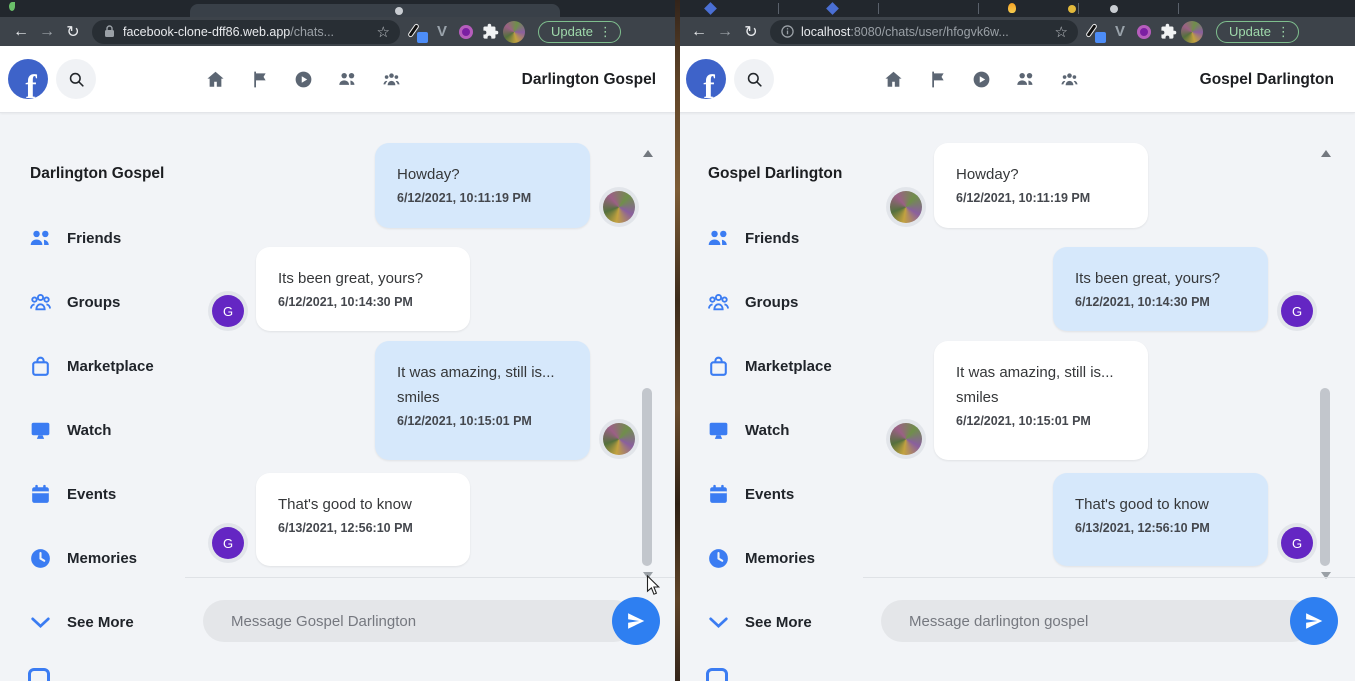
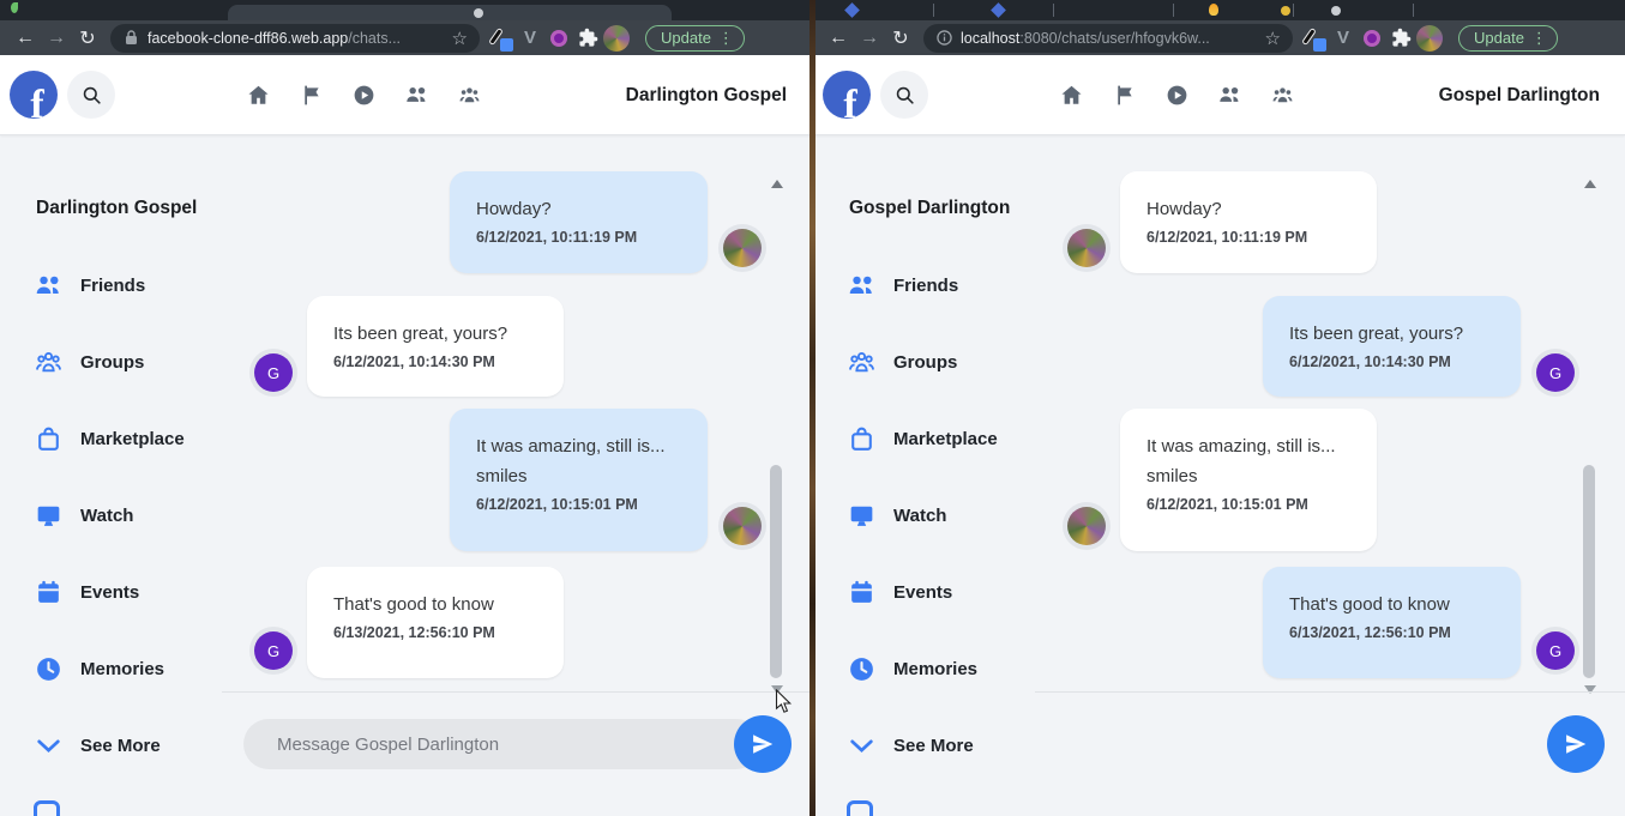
  ←
  →
  ↻
  facebook-clone-dff86.web.app/chats...
  ☆
  V
  Update
  ⋮
  f
  Darlington Gospel
  Darlington Gospel
  Friends
  Groups
  Marketplace
  Watch
  Events
  Memories
  See More
  Howday?
  6/12/2021, 10:11:19 PM
  Its been great, yours?
  6/12/2021, 10:14:30 PM
  G
  It was amazing, still is...
  smiles
  6/12/2021, 10:15:01 PM
  That's good to know
  6/13/2021, 12:56:10 PM
  G
  Message Gospel Darlington
  ←
  →
  ↻
  localhost:8080/chats/user/hfogvk6w...
  ☆
  V
  Update
  ⋮
  f
  Gospel Darlington
  Gospel Darlington
  Friends
  Groups
  Marketplace
  Watch
  Events
  Memories
  See More
  Howday?
  6/12/2021, 10:11:19 PM
  Its been great, yours?
  6/12/2021, 10:14:30 PM
  G
  It was amazing, still is...
  smiles
  6/12/2021, 10:15:01 PM
  That's good to know
  6/13/2021, 12:56:10 PM
  G
- Message darlington gospel
